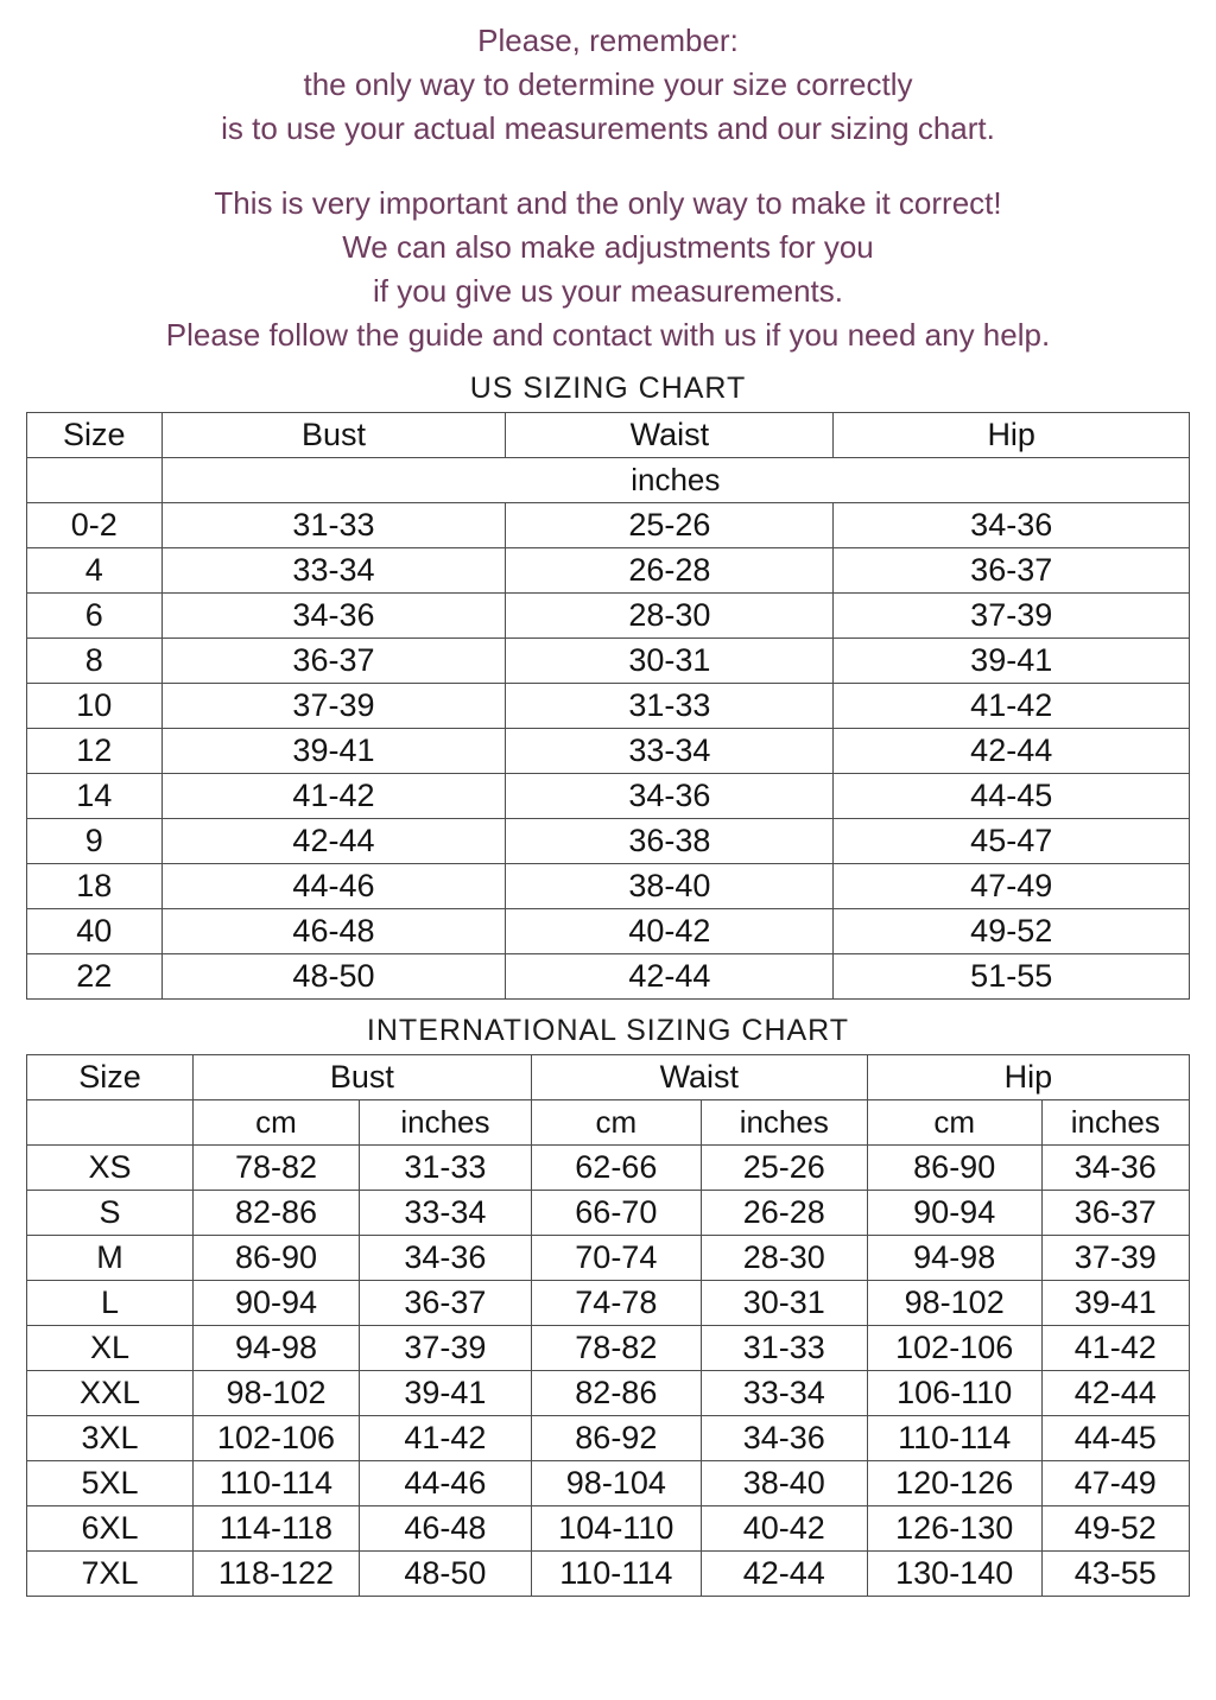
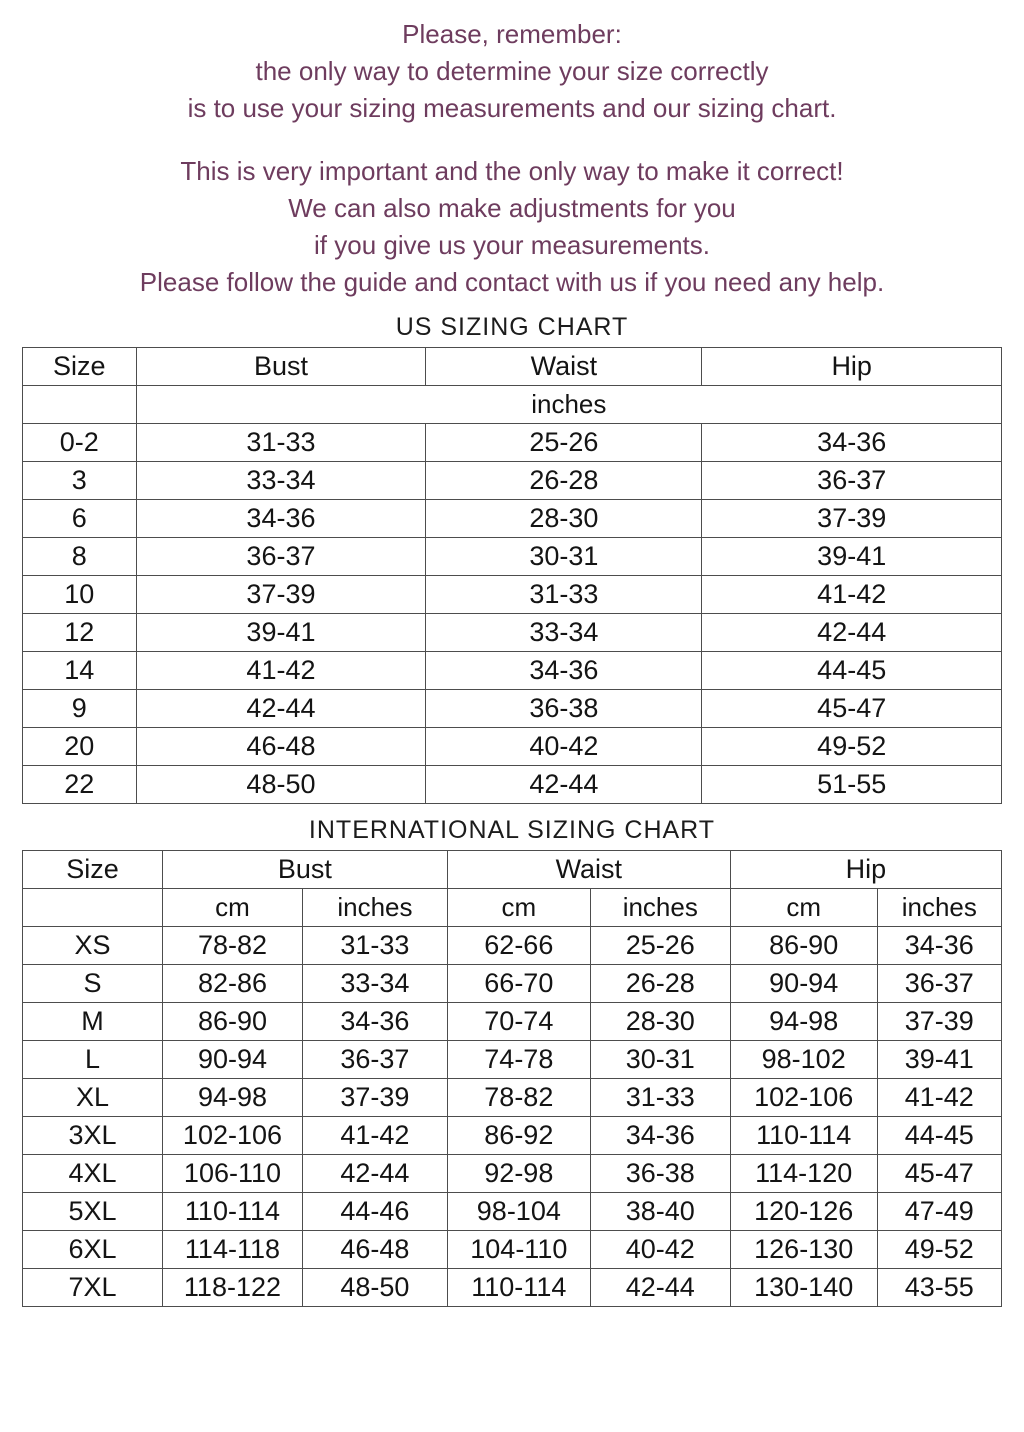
  Please, remember:
  the only way to determine your size correctly
- is to use your actual measurements and our sizing chart.
+ is to use your sizing measurements and our sizing chart.
  This is very important and the only way to make it correct!
  We can also make adjustments for you
  if you give us your measurements.
  Please follow the guide and contact with us if you need any help.
  US SIZING CHART
  Size	Bust	Waist	Hip
  	inches
  0-2	31-33	25-26	34-36
- 4	33-34	26-28	36-37
+ 3	33-34	26-28	36-37
  6	34-36	28-30	37-39
  8	36-37	30-31	39-41
  10	37-39	31-33	41-42
  12	39-41	33-34	42-44
  14	41-42	34-36	44-45
  9	42-44	36-38	45-47
- 18	44-46	38-40	47-49
- 40	46-48	40-42	49-52
+ 20	46-48	40-42	49-52
  22	48-50	42-44	51-55
  INTERNATIONAL SIZING CHART
  Size	Bust	Waist	Hip
  	cm	inches	cm	inches	cm	inches
  XS	78-82	31-33	62-66	25-26	86-90	34-36
  S	82-86	33-34	66-70	26-28	90-94	36-37
  M	86-90	34-36	70-74	28-30	94-98	37-39
  L	90-94	36-37	74-78	30-31	98-102	39-41
  XL	94-98	37-39	78-82	31-33	102-106	41-42
- XXL	98-102	39-41	82-86	33-34	106-110	42-44
  3XL	102-106	41-42	86-92	34-36	110-114	44-45
+ 4XL	106-110	42-44	92-98	36-38	114-120	45-47
  5XL	110-114	44-46	98-104	38-40	120-126	47-49
  6XL	114-118	46-48	104-110	40-42	126-130	49-52
  7XL	118-122	48-50	110-114	42-44	130-140	43-55
